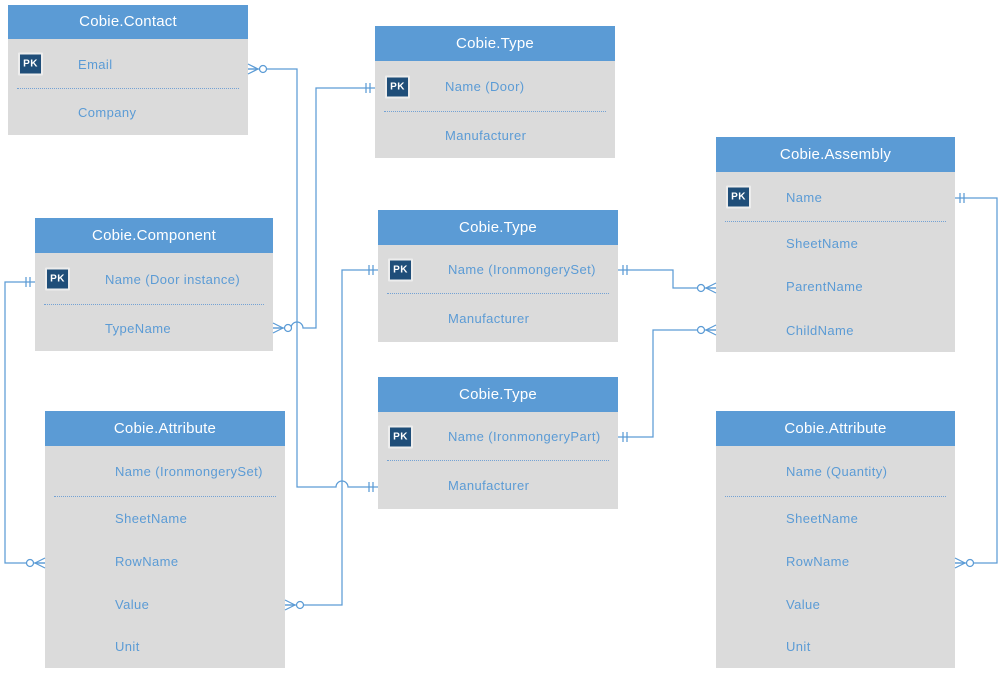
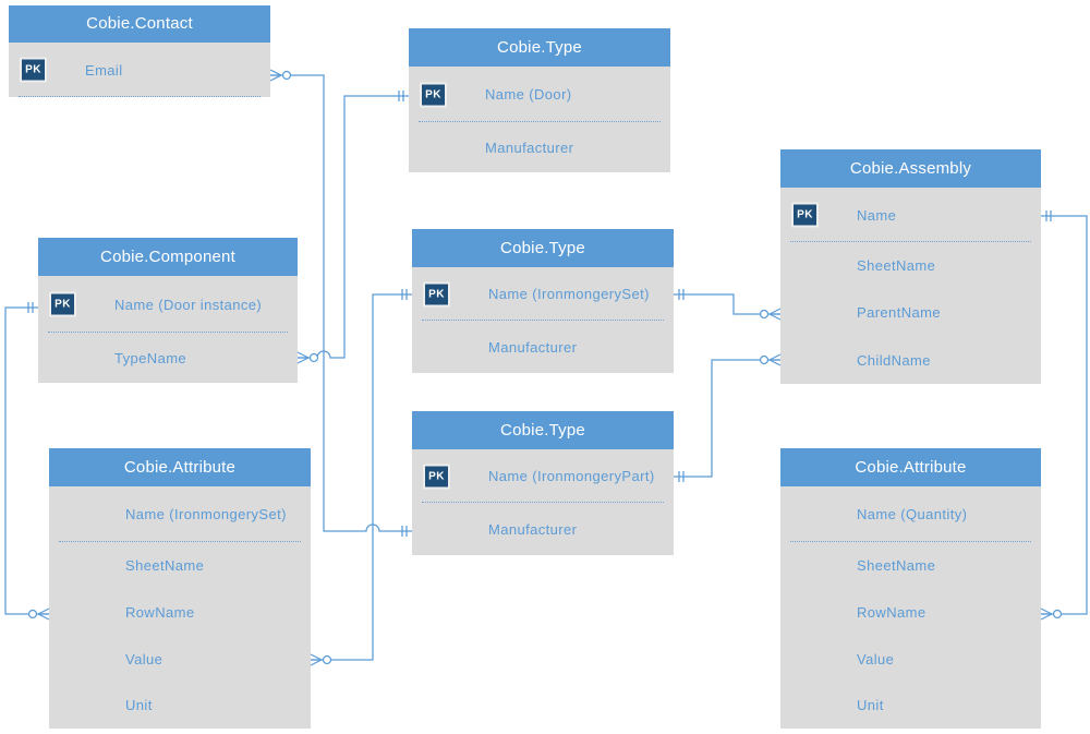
  Cobie.Contact
  PK
  Email
- Company
  Cobie.Type
  PK
  Name (Door)
  Manufacturer
  Cobie.Component
  PK
  Name (Door instance)
  TypeName
  Cobie.Type
  PK
  Name (IronmongerySet)
  Manufacturer
  Cobie.Assembly
  PK
  Name
  SheetName
  ParentName
  ChildName
  Cobie.Attribute
  Name (IronmongerySet)
  SheetName
  RowName
  Value
  Unit
  Cobie.Type
  PK
  Name (IronmongeryPart)
  Manufacturer
  Cobie.Attribute
  Name (Quantity)
  SheetName
  RowName
  Value
  Unit
